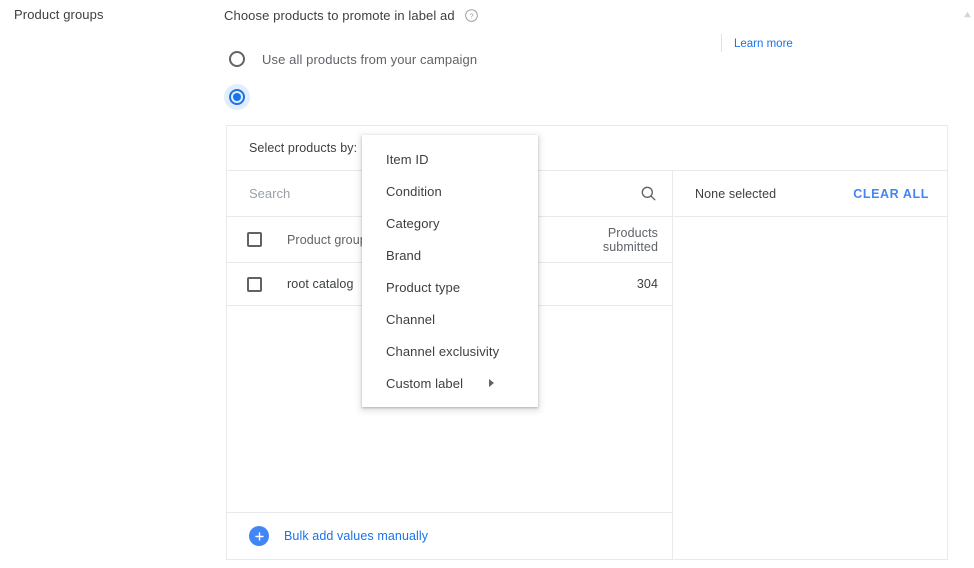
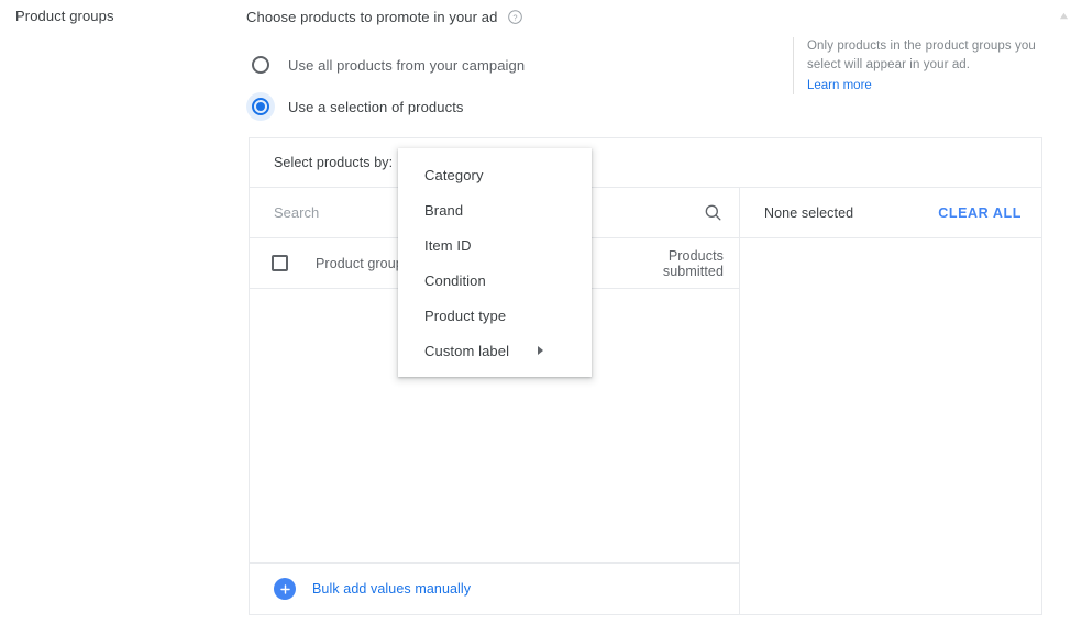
  Product groups
- Choose products to promote in label ad
+ Choose products to promote in your ad
  ?
  Use all products from your campaign
+ Use a selection of products
+ Only products in the product groups you select will appear in your ad.
  Learn more
  Select products by:
  Search
  Product grou
  Products
  submitted
- root catalog
- 304
  Bulk add values manually
  None selected
  CLEAR ALL
- Item ID
+ Category
- Condition
+ Brand
- Category
+ Item ID
- Brand
+ Condition
  Product type
- Channel
- Channel exclusivity
  Custom label
